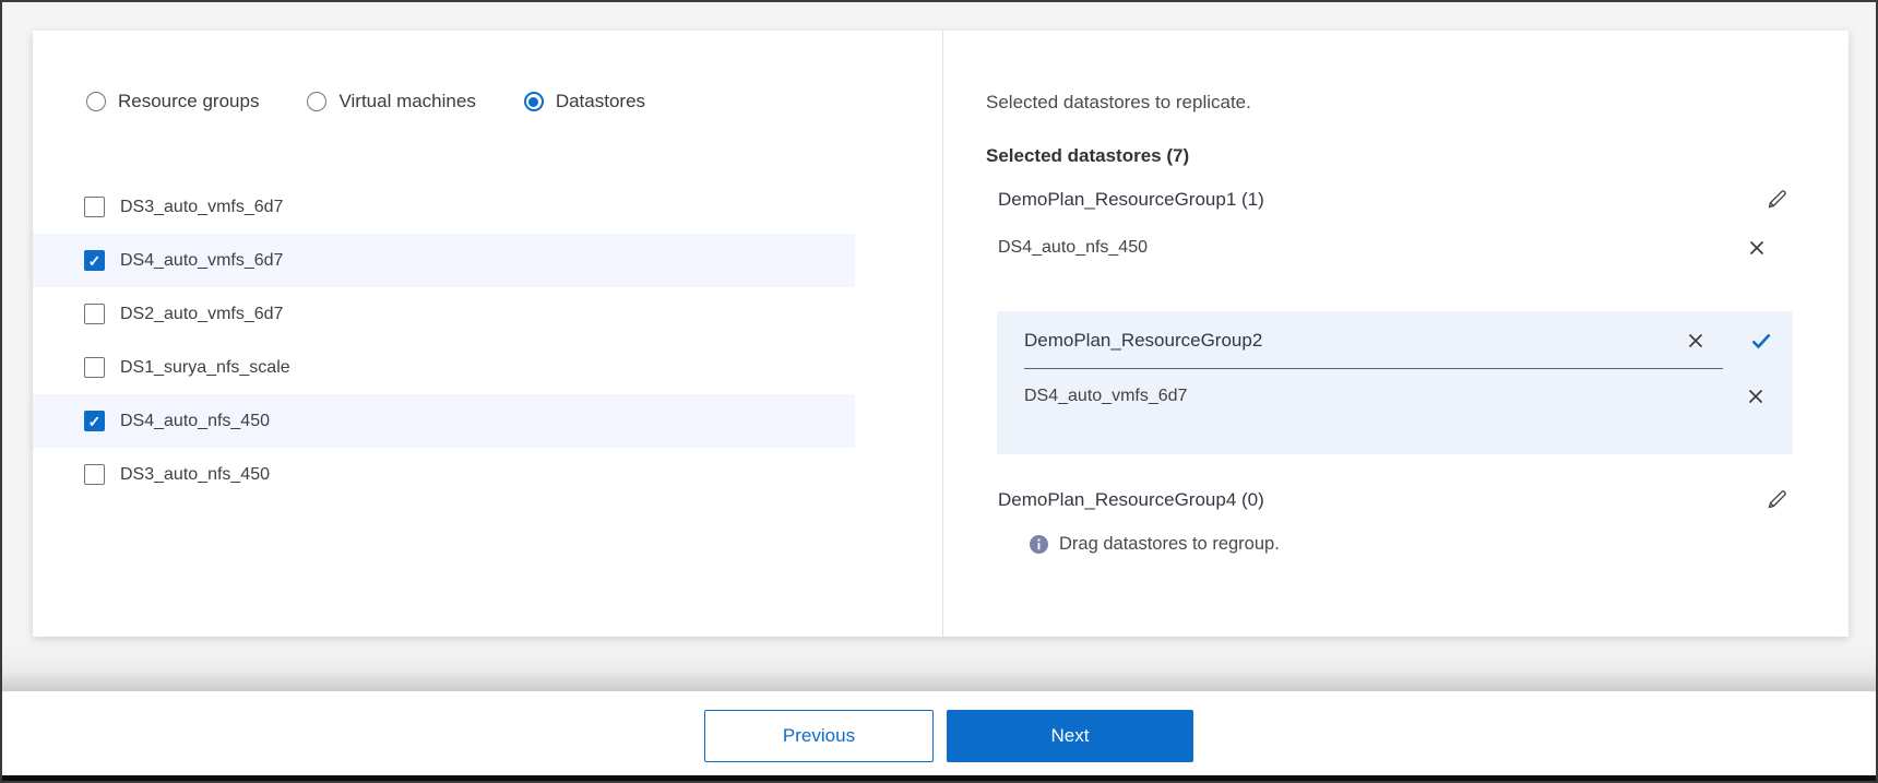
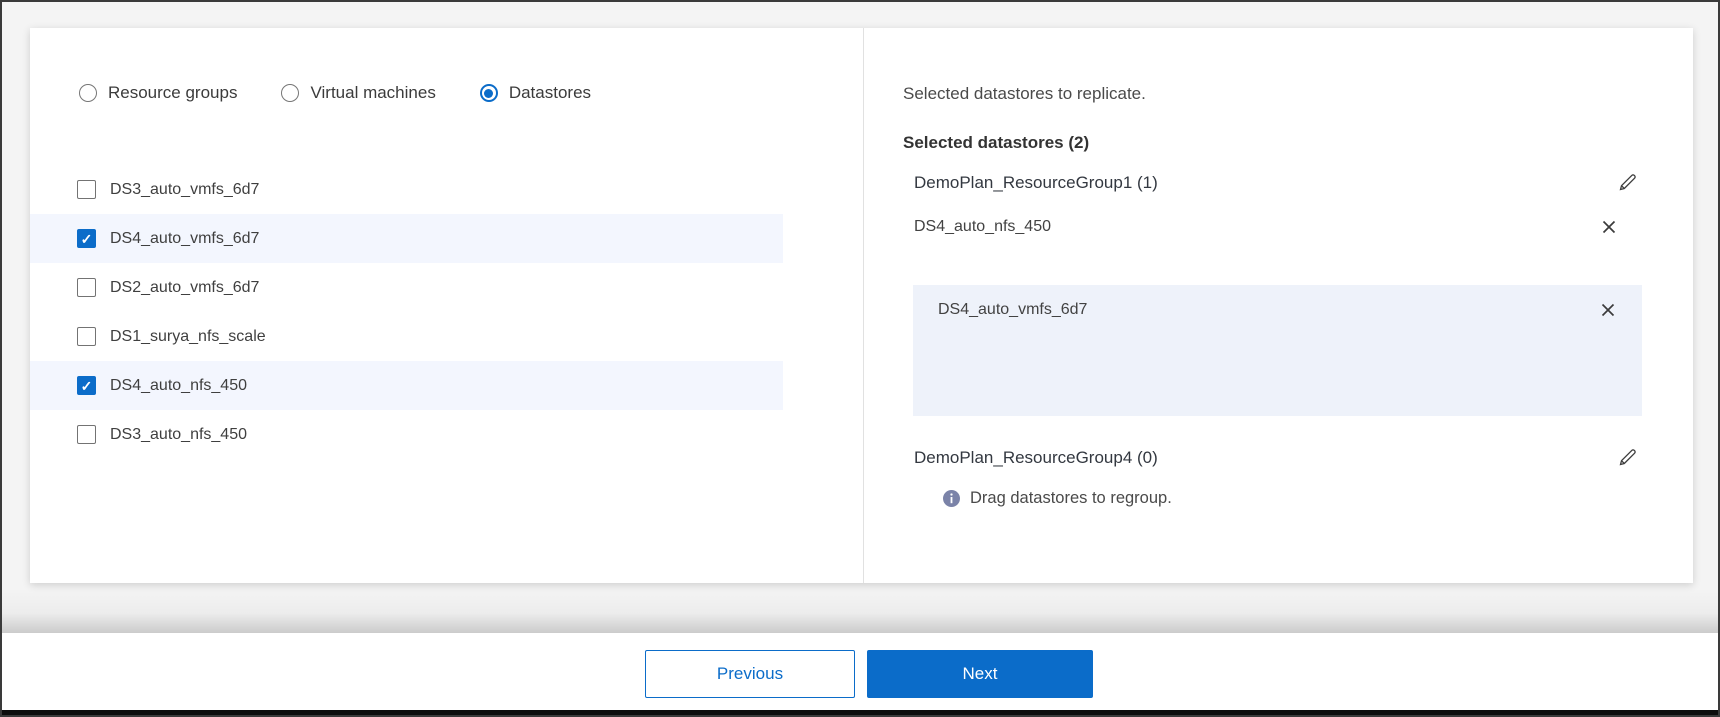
  Resource groups
  Virtual machines
  Datastores
  DS3_auto_vmfs_6d7
  DS4_auto_vmfs_6d7
  DS2_auto_vmfs_6d7
  DS1_surya_nfs_scale
  DS4_auto_nfs_450
  DS3_auto_nfs_450
  Selected datastores to replicate.
- Selected datastores (7)
+ Selected datastores (2)
  DemoPlan_ResourceGroup1 (1)
  DS4_auto_nfs_450
- DemoPlan_ResourceGroup2
  DS4_auto_vmfs_6d7
  DemoPlan_ResourceGroup4 (0)
  Drag datastores to regroup.
  Previous
  Next
